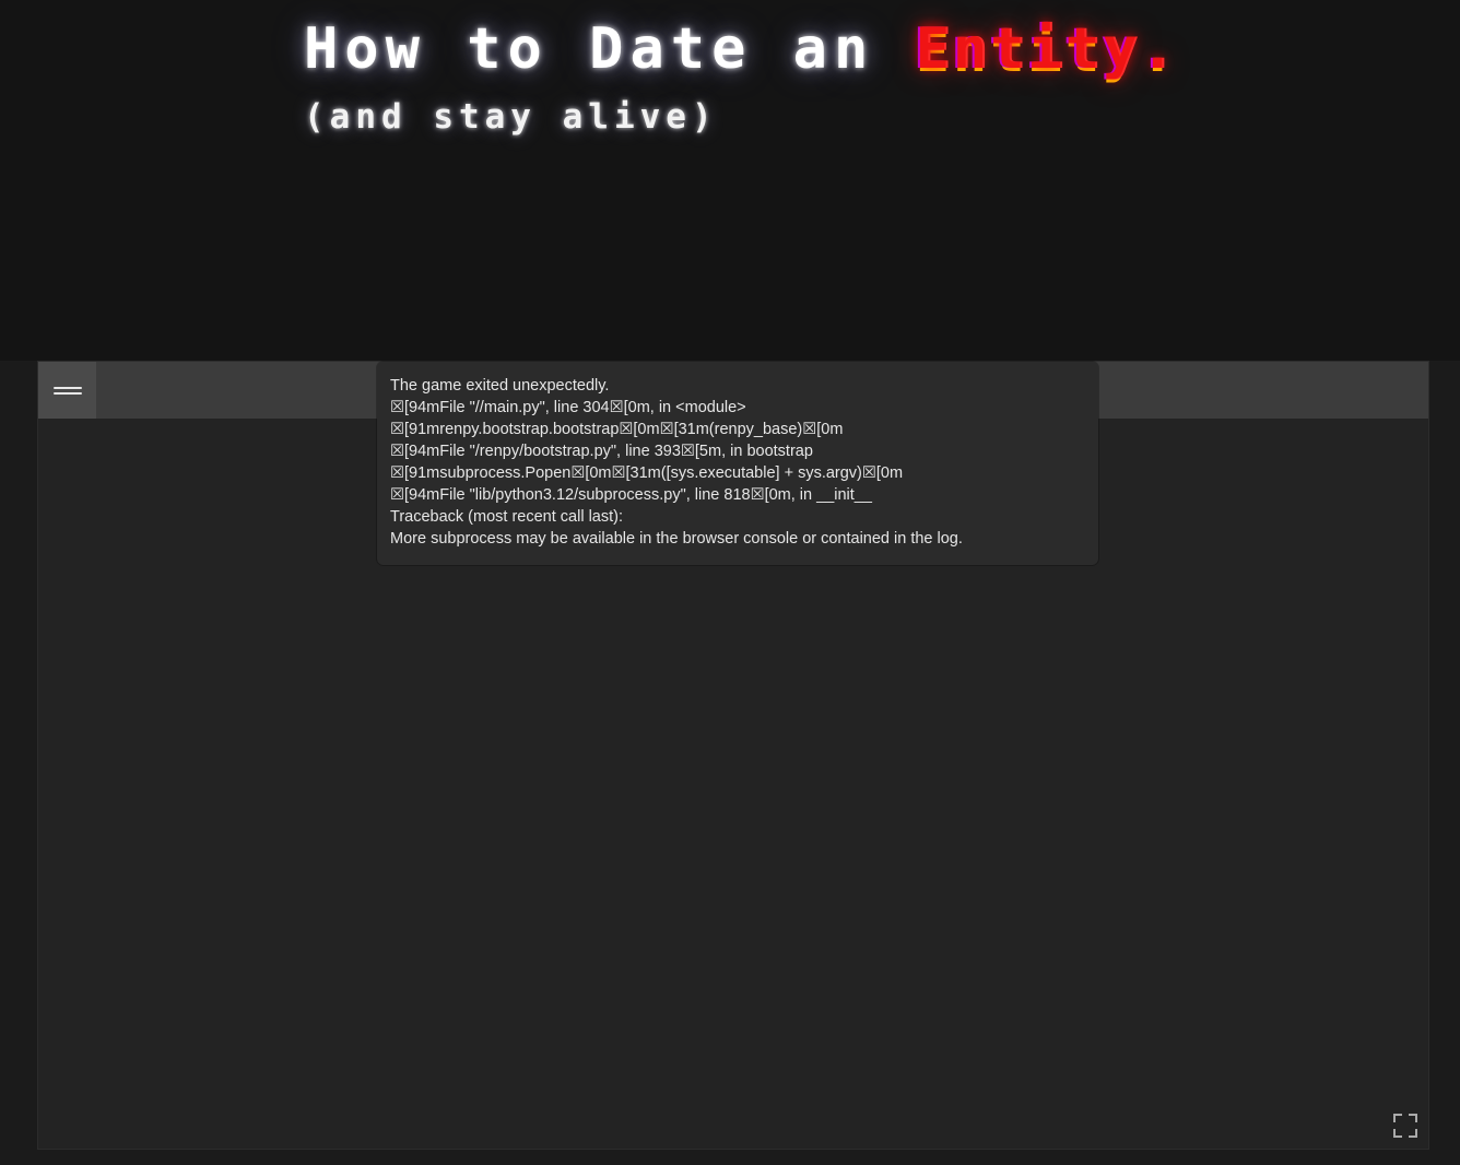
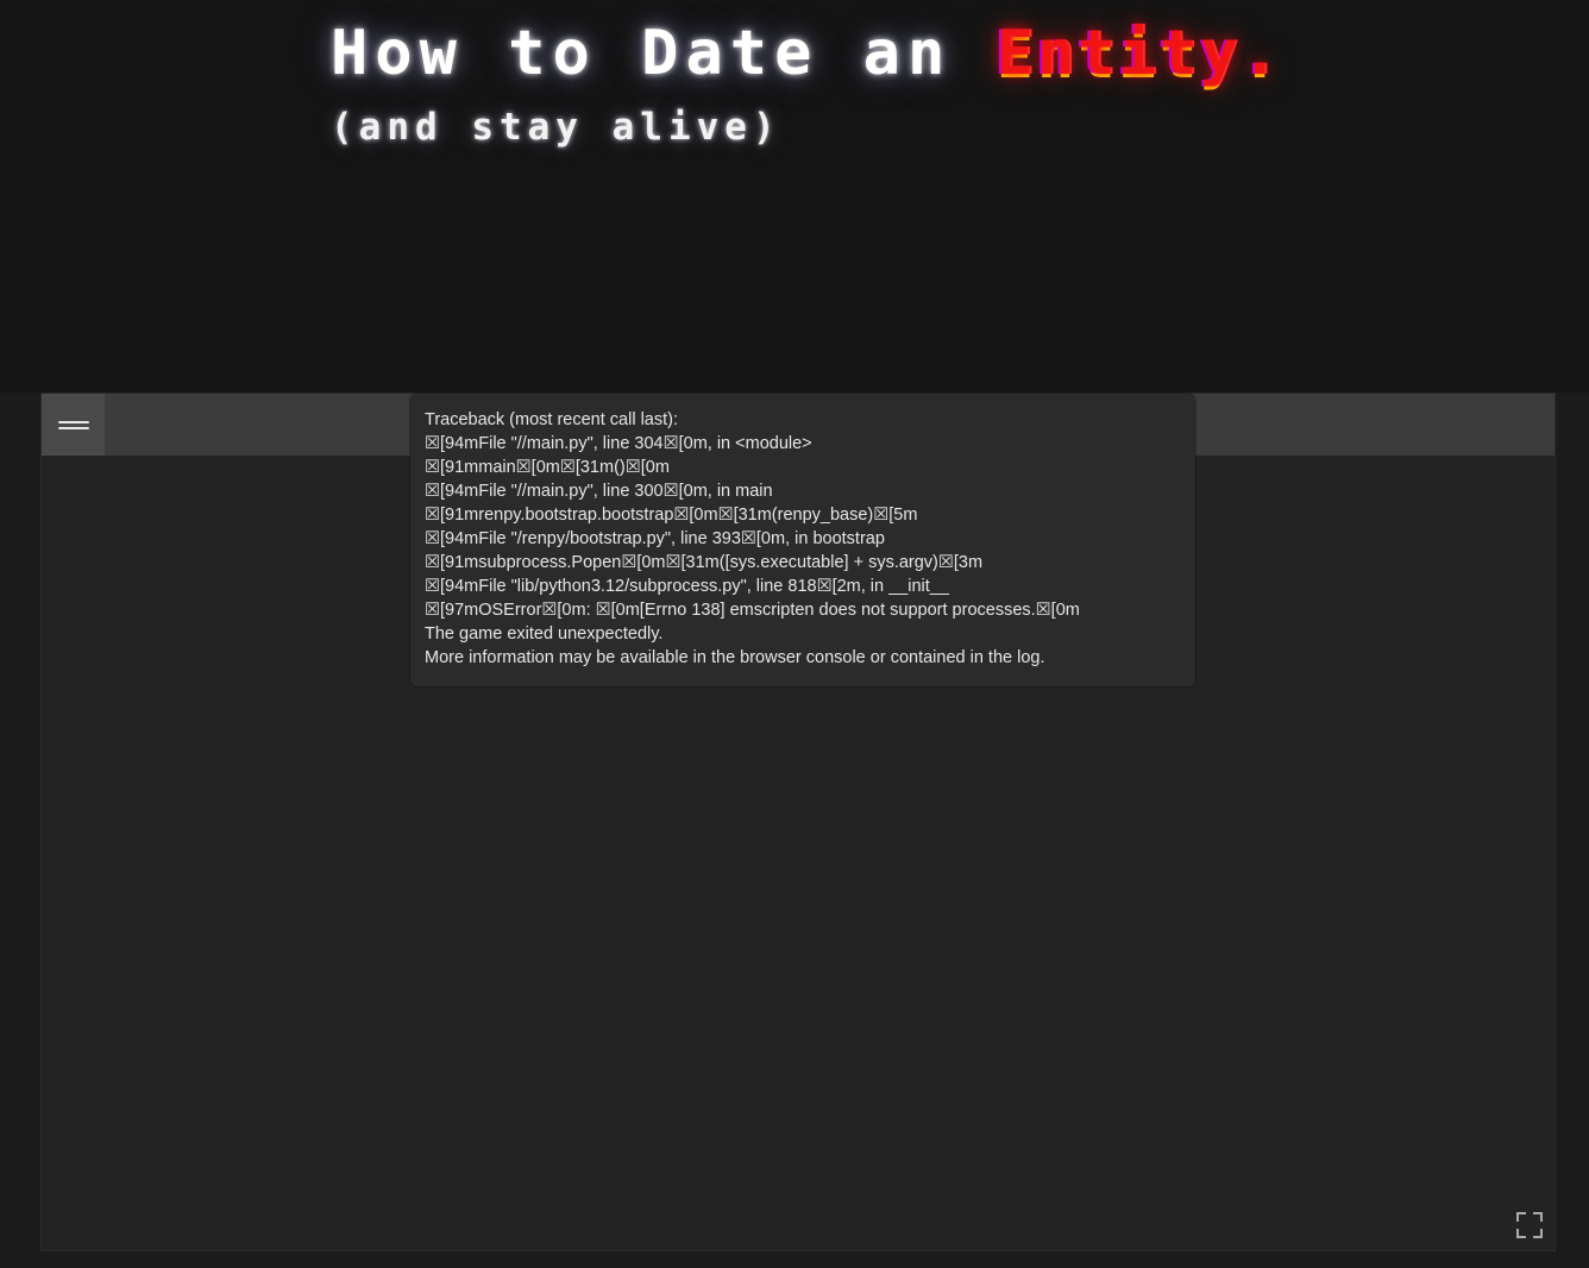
  How to Date an Entity.
  (and stay alive)
- The game exited unexpectedly.
+ Traceback (most recent call last):
  ☒[94mFile "//main.py", line 304☒[0m, in <module>
+ ☒[91mmain☒[0m☒[31m()☒[0m
+ ☒[94mFile "//main.py", line 300☒[0m, in main
- ☒[91mrenpy.bootstrap.bootstrap☒[0m☒[31m(renpy_base)☒[0m
+ ☒[91mrenpy.bootstrap.bootstrap☒[0m☒[31m(renpy_base)☒[5m
- ☒[94mFile "/renpy/bootstrap.py", line 393☒[5m, in bootstrap
+ ☒[94mFile "/renpy/bootstrap.py", line 393☒[0m, in bootstrap
- ☒[91msubprocess.Popen☒[0m☒[31m([sys.executable] + sys.argv)☒[0m
+ ☒[91msubprocess.Popen☒[0m☒[31m([sys.executable] + sys.argv)☒[3m
- ☒[94mFile "lib/python3.12/subprocess.py", line 818☒[0m, in __init__
+ ☒[94mFile "lib/python3.12/subprocess.py", line 818☒[2m, in __init__
+ ☒[97mOSError☒[0m: ☒[0m[Errno 138] emscripten does not support processes.☒[0m
- Traceback (most recent call last):
+ The game exited unexpectedly.
- More subprocess may be available in the browser console or contained in the log.
+ More information may be available in the browser console or contained in the log.
